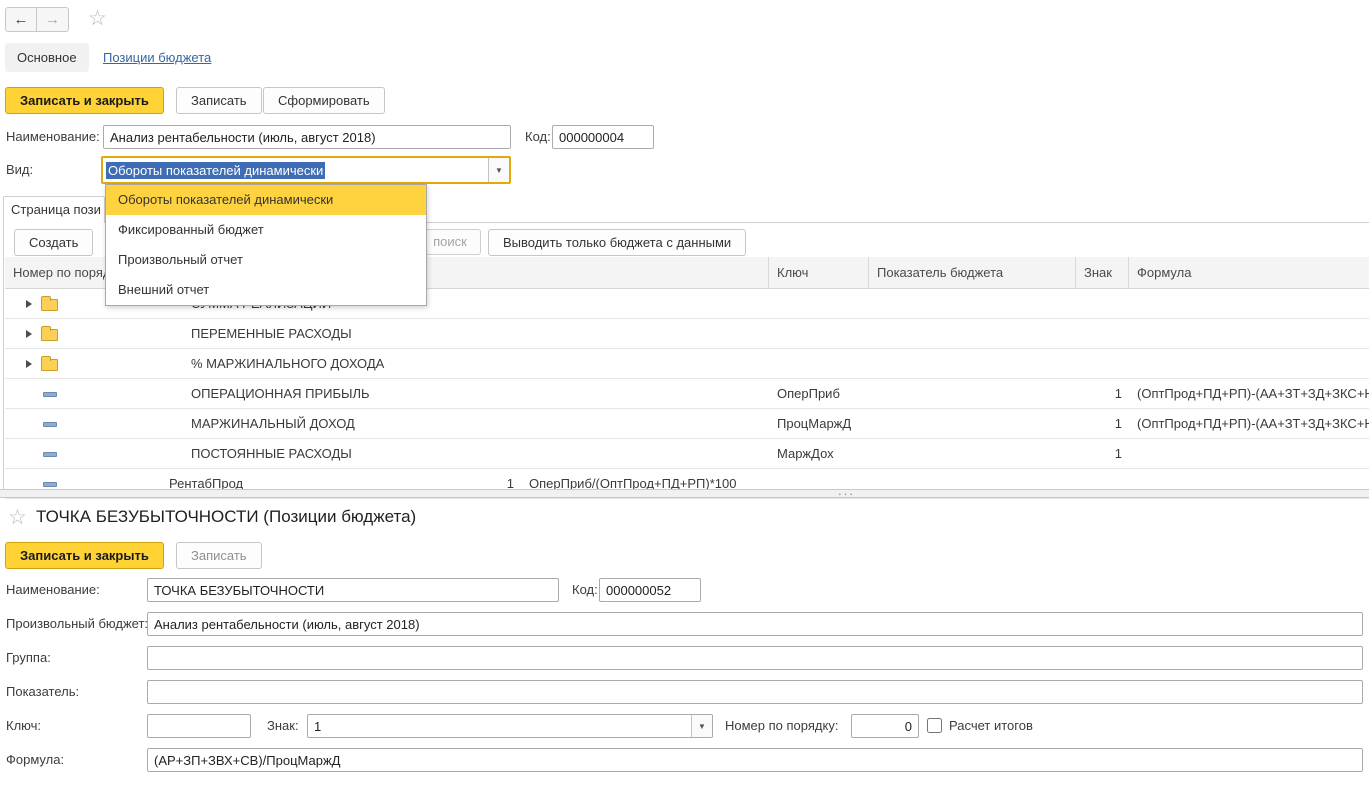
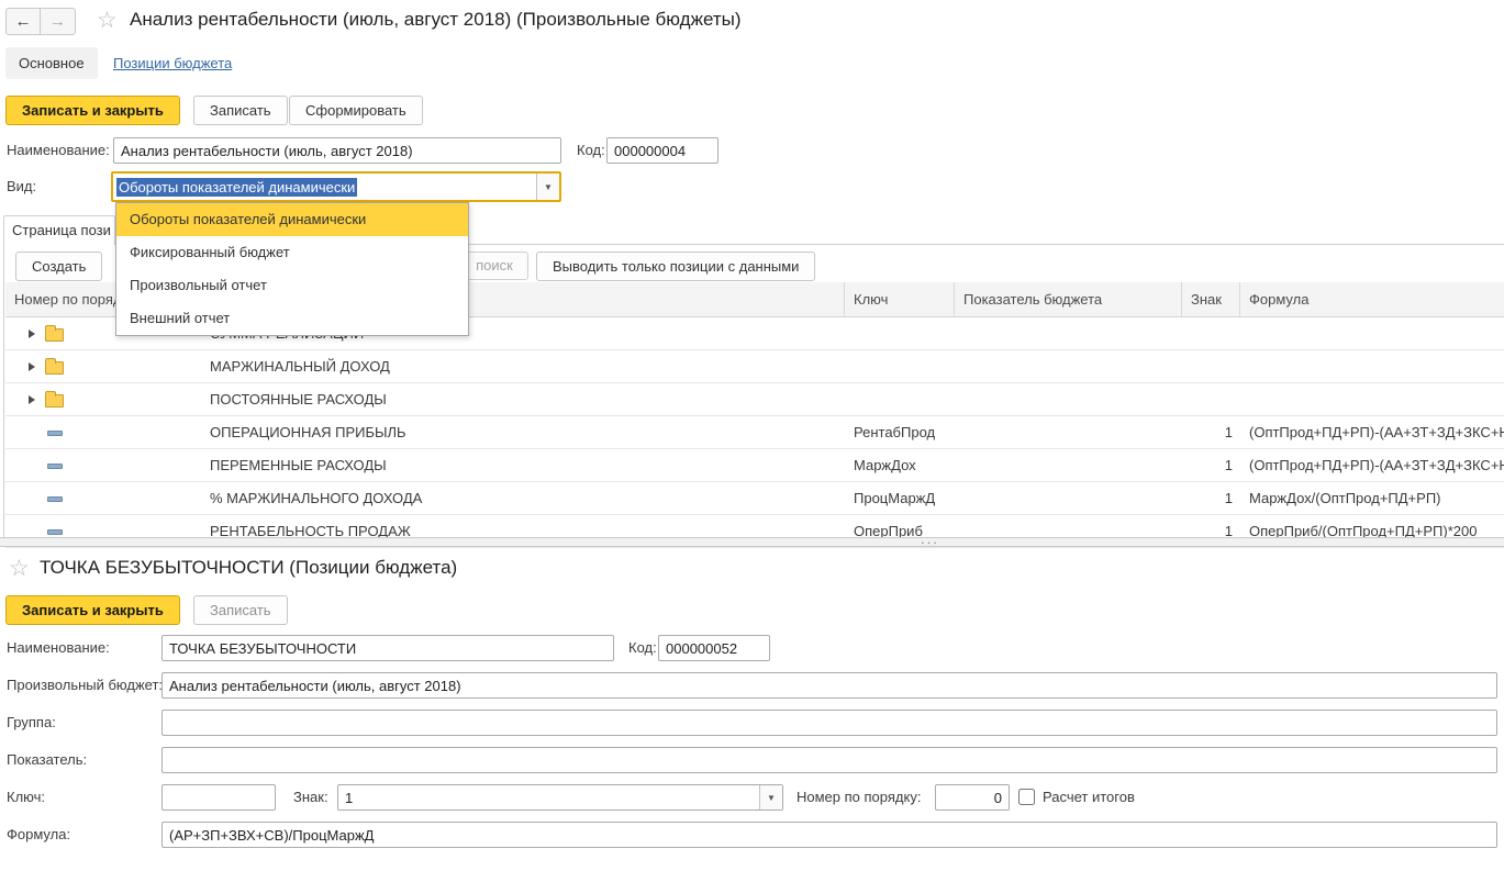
  ←
  →
  ☆
+ Анализ рентабельности (июль, август 2018) (Произвольные бюджеты)
  Основное
  Позиции бюджета
  Записать и закрыть
  Записать
  Сформировать
  Наименование:
  Анализ рентабельности (июль, август 2018)
  Код:
  000000004
  Вид:
  Обороты показателей динамически
  ▼
  Страница пози
  Создать
  поиск
- Выводить только бюджета с данными
+ Выводить только позиции с данными
  Номер по поря
  Ключ
  Показатель бюджета
  Знак
  Формула
- ПЕРЕМЕННЫЕ РАСХОДЫ
+ МАРЖИНАЛЬНЫЙ ДОХОД
- % МАРЖИНАЛЬНОГО ДОХОДА
+ ПОСТОЯННЫЕ РАСХОДЫ
  ОПЕРАЦИОННАЯ ПРИБЫЛЬ
- ОперПриб
+ РентабПрод
  1
  (ОптПрод+ПД+РП)-(АА+ЗТ+ЗД+ЗКС+
- МАРЖИНАЛЬНЫЙ ДОХОД
+ ПЕРЕМЕННЫЕ РАСХОДЫ
- ПроцМаржД
+ МаржДох
  1
  (ОптПрод+ПД+РП)-(АА+ЗТ+ЗД+ЗКС+
- ПОСТОЯННЫЕ РАСХОДЫ
+ % МАРЖИНАЛЬНОГО ДОХОДА
- МаржДох
+ ПроцМаржД
  1
+ МаржДох/(ОптПрод+ПД+РП)
+ РЕНТАБЕЛЬНОСТЬ ПРОДАЖ
- РентабПрод
+ ОперПриб
  1
- ОперПриб/(ОптПрод+ПД+РП)*100
+ ОперПриб/(ОптПрод+ПД+РП)*200
  Обороты показателей динамически
  Фиксированный бюджет
  Произвольный отчет
  Внешний отчет
  ∙∙∙
  ☆
  ТОЧКА БЕЗУБЫТОЧНОСТИ (Позиции бюджета)
  Записать и закрыть
  Записать
  Наименование:
  ТОЧКА БЕЗУБЫТОЧНОСТИ
  Код:
  000000052
  Произвольный бюджет
  Анализ рентабельности (июль, август 2018)
  Группа:
  Показатель:
  Ключ:
  Знак:
  1
  ▼
  Номер по порядку:
  0
  Расчет итогов
  Формула:
  (АР+ЗП+ЗВХ+СВ)/ПроцМаржД
